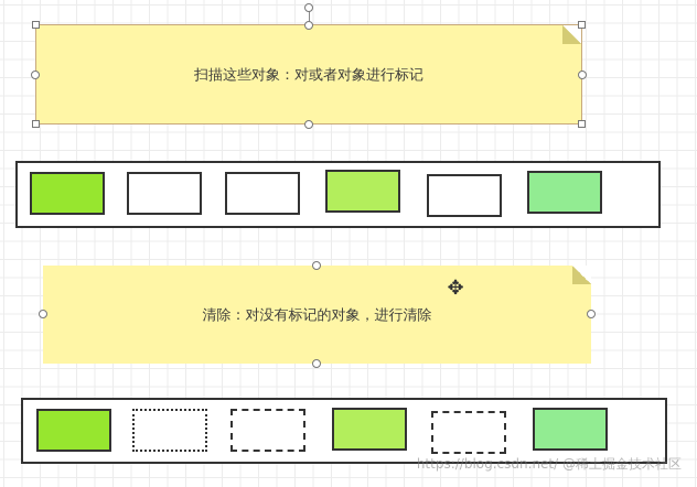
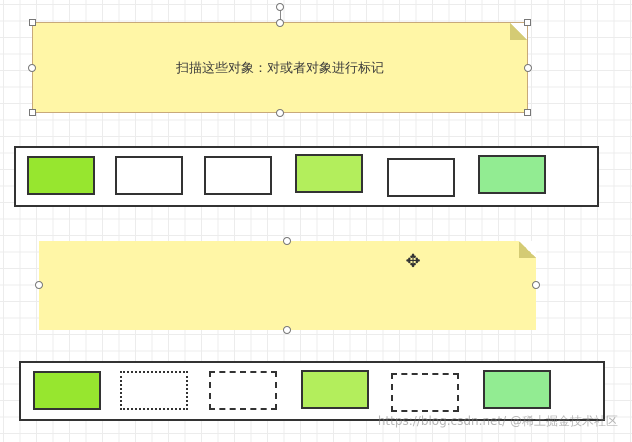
  扫描这些对象：对或者对象进行标记
- 清除：对没有标记的对象，进行清除
  ✥
  https://blog.csdn.net/ @稀土掘金技术社区
